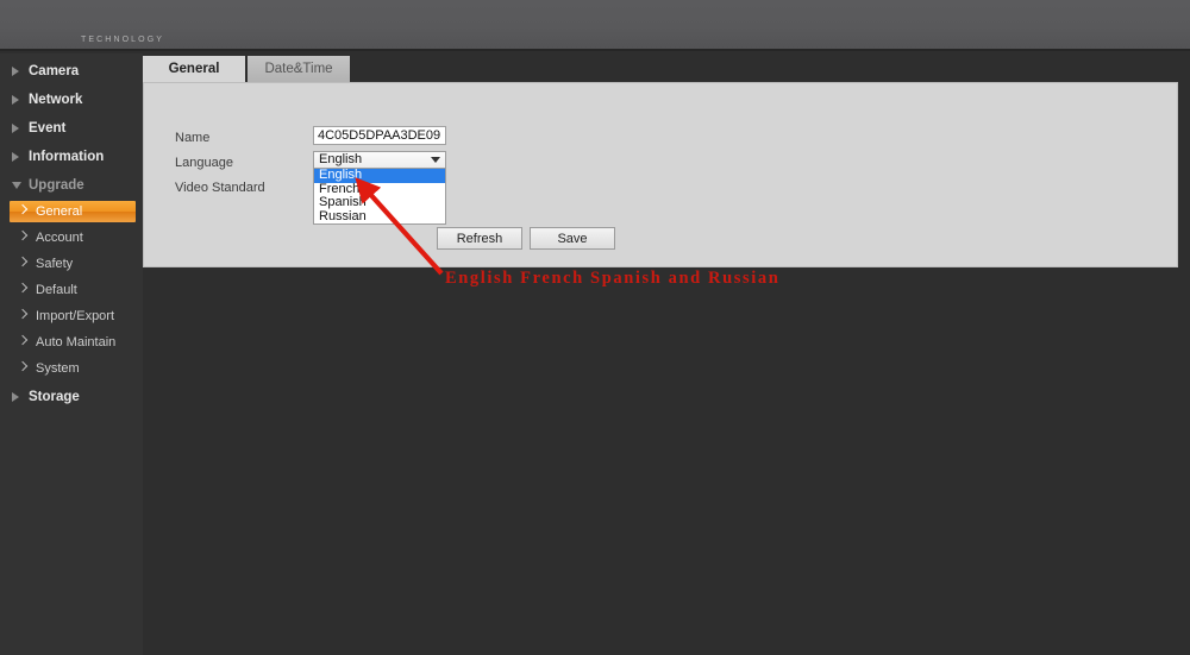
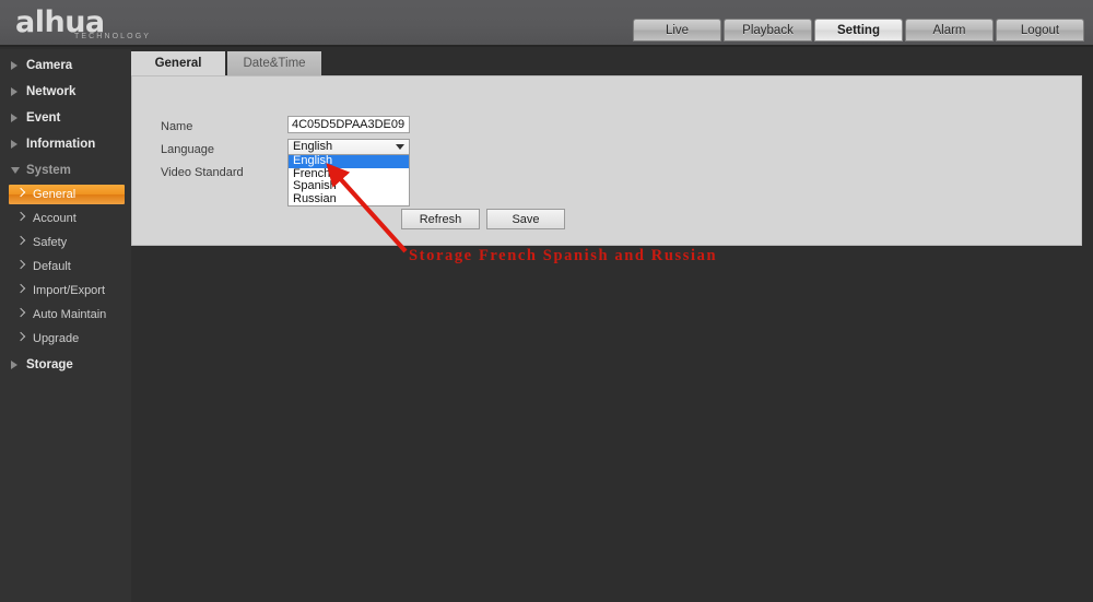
+ alhua
+ Live
+ Playback
+ Setting
+ Alarm
+ Logout
  Camera
  Network
  Event
  Information
- Upgrade
+ System
  General
  Account
  Safety
  Default
  Import/Export
  Auto Maintain
- System
+ Upgrade
  Storage
  General
  Date&Time
  Name
  4C05D5DPAA3DE09
  Language
  English
  English
  French
  Spanish
  Russian
  Video Standard
  Refresh
  Save
- English French Spanish and Russian
+ Storage French Spanish and Russian
